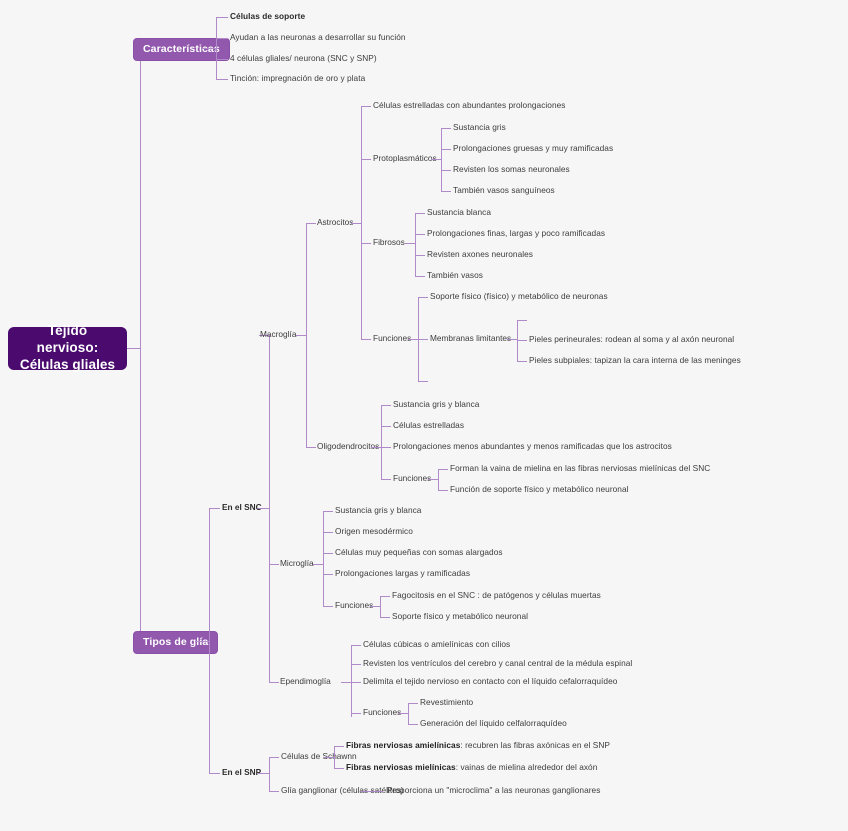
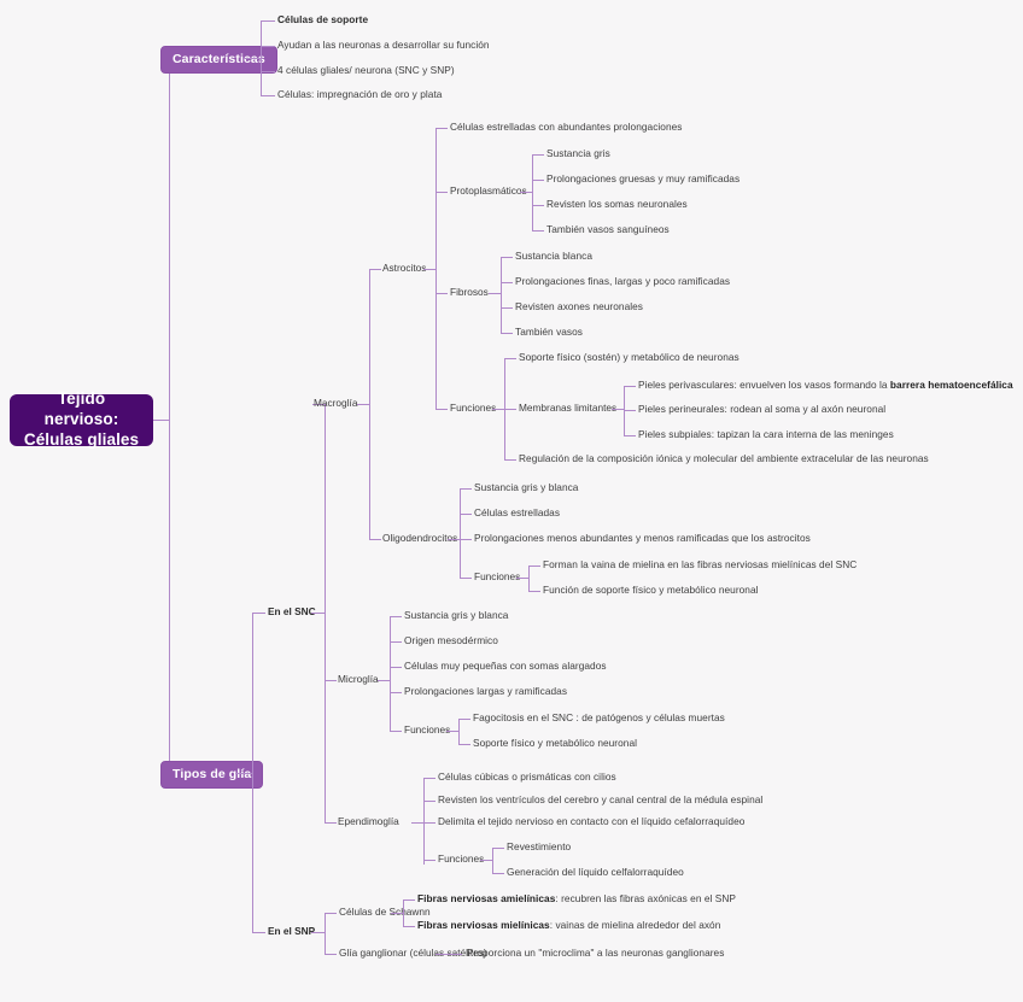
  Tejido nervioso:
  Células gliales
  Característica
  Células de soporte
  Ayudan a las neuronas a desarrollar su función
  4 células gliales/ neurona (SNC y SNP)
- Tinción: impregnación de oro y plata
+ Células: impregnación de oro y plata
  Tipos de glía
  En el SN
  Macroglía
  Astrocito
  Células estrelladas con abundantes prolongaciones
  Protoplasmátic
  Sustancia gris
  Prolongaciones gruesas y muy ramificadas
  Revisten los somas neuronales
  También vasos sanguíneos
  Fibrosos
  Sustancia blanca
  Prolongaciones finas, largas y poco ramificadas
  Revisten axones neuronales
  También vasos
  Funcione
- Soporte físico (físico) y metabólico de neuronas
+ Soporte físico (sostén) y metabólico de neuronas
  Membranas limitante
+ Pieles perivasculares: envuelven los vasos formando la barrera hematoencefálica
  Pieles perineurales: rodean al soma y al axón neuronal
  Pieles subpiales: tapizan la cara interna de las meninges
+ Regulación de la composición iónica y molecular del ambiente extracelular de las neuronas
  Oligodendrocit
  Sustancia gris y blanca
  Células estrelladas
  Prolongaciones menos abundantes y menos ramificadas que los astrocitos
  Funcione
  Forman la vaina de mielina en las fibras nerviosas mielínicas del SNC
  Función de soporte físico y metabólico neuronal
  Microglía
  Sustancia gris y blanca
  Origen mesodérmico
  Células muy pequeñas con somas alargados
  Prolongaciones largas y ramificadas
  Funcione
  Fagocitosis en el SNC : de patógenos y células muertas
  Soporte físico y metabólico neuronal
  Ependimoglía
- Células cúbicas o amielínicas con cilios
+ Células cúbicas o prismáticas con cilios
  Revisten los ventrículos del cerebro y canal central de la médula espinal
  Delimita el tejido nervioso en contacto con el líquido cefalorraquídeo
  Funcione
  Revestimiento
  Generación del líquido celfalorraquídeo
  En el SN
  Células deawnn
  Fibras nerviosas amielínicas: recubren las fibras axónicas en el SNP
  Fibras nerviosas mielínicas: vainas de mielina alrededor del axón
  Glía ganglionar (célulélites)
  Proporciona un "microclima" a las neuronas ganglionares
